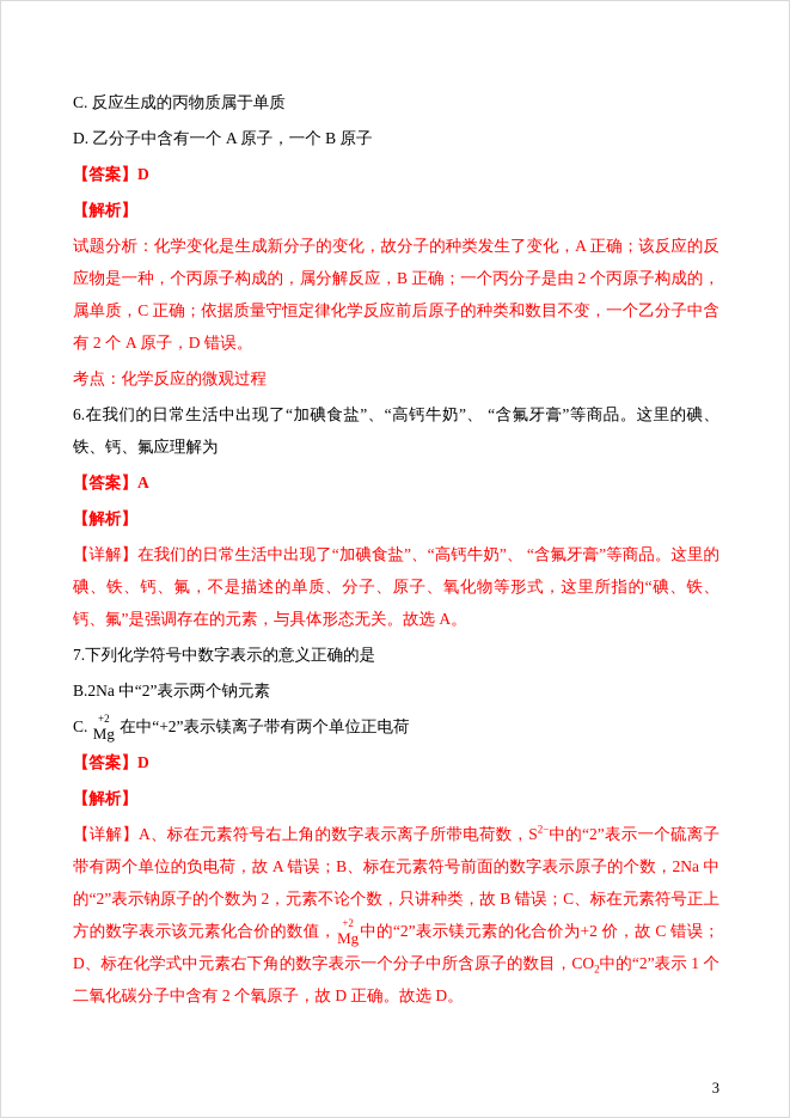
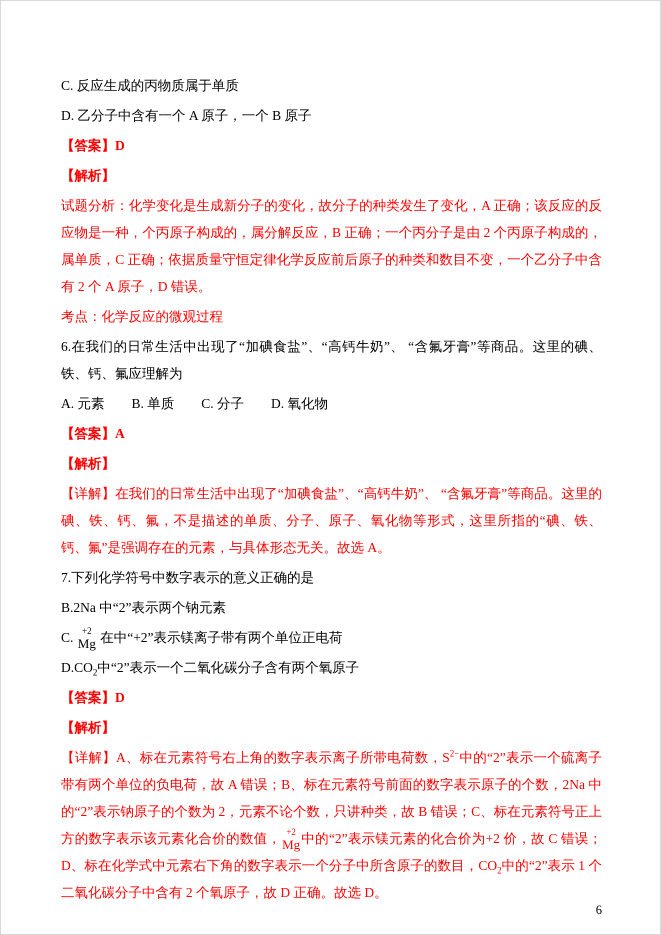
  C. 反应生成的丙物质属于单质
  D. 乙分子中含有一个 A 原子，一个 B 原子
  【答案】D
  【解析】
  试题分析：化学变化是生成新分子的变化，故分子的种类发生了变化，A 正确；该反应的反应物是一种，个丙原子构成的，属分解反应，B 正确；一个丙分子是由 2 个丙原子构成的，属单质，C 正确；依据质量守恒定律化学反应前后原子的种类和数目不变，一个乙分子中含有 2 个 A 原子，D 错误。
  考点：化学反应的微观过程
  6.在我们的日常生活中出现了“加碘食盐”、“高钙牛奶”、 “含氟牙膏”等商品。这里的碘、铁、钙、氟应理解为
+ A. 元素 B. 单质 C. 分子 D. 氧化物
  【答案】A
  【解析】
  【详解】在我们的日常生活中出现了“加碘食盐”、“高钙牛奶”、 “含氟牙膏”等商品。这里的碘、铁、钙、氟，不是描述的单质、分子、原子、氧化物等形式，这里所指的“碘、铁、钙、氟”是强调存在的元素，与具体形态无关。故选 A。
  7.下列化学符号中数字表示的意义正确的是
  B.2Na 中“2”表示两个钠元素
  C.
  +2
  Mg
  在中“+2”表示镁离子带有两个单位正电荷
+ D.CO2中“2”表示一个二氧化碳分子含有两个氧原子
  【答案】D
  【解析】
  【详解】A、标在元素符号右上角的数字表示离子所带电荷数，S2−中的“2”表示一个硫离子带有两个单位的负电荷，故 A 错误；B、标在元素符号前面的数字表示原子的个数，2Na 中的“2”表示钠原子的个数为 2，元素不论个数，只讲种类，故 B 错误；C、标在元素符号正上方的数字表示该元素化合价的数值，
  +2
  Mg
  中的“2”表示镁元素的化合价为+2 价，故 C 错误；D、标在化学式中元素右下角的数字表示一个分子中所含原子的数目，CO2中的“2”表示 1 个二氧化碳分子中含有 2 个氧原子，故 D 正确。故选 D。
- 3
+ 6
